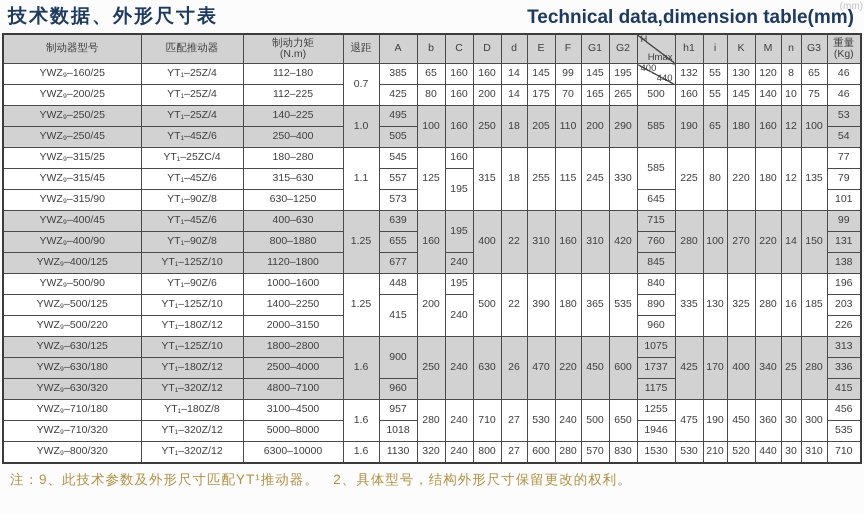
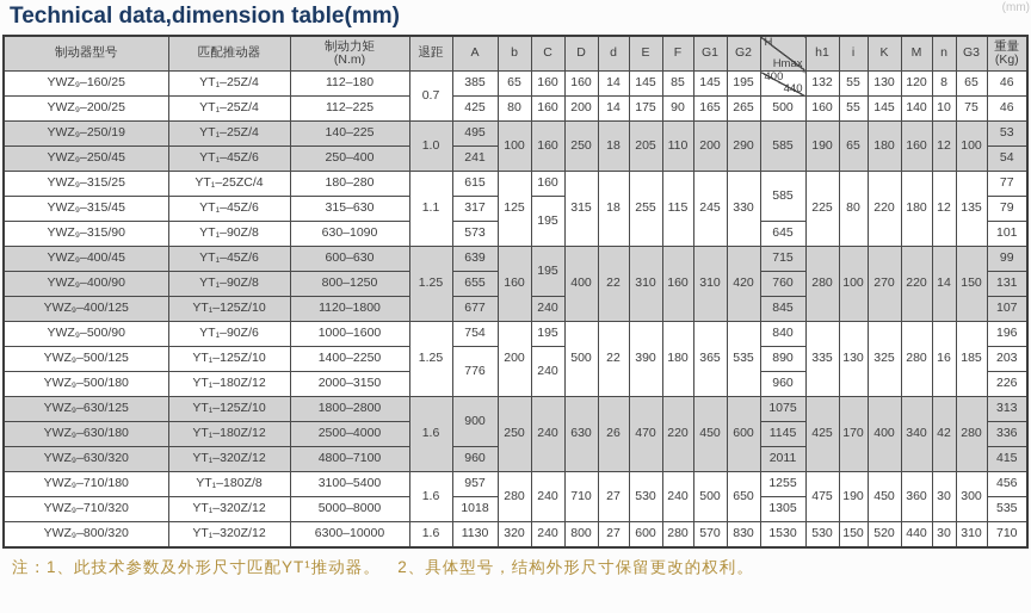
- 技术数据、外形尺寸表
  Technical data,dimension table(mm)
  (mm)
  制动器型号	匹配推动器	制动力矩 (N.m)	退距	A	b	C	D	d	E	F	G1	G2	HHmax	h1	i	K	M	n	G3	重量 (Kg)
- YWZ₉–160/25	YT₁–25Z/4	112–180	0.7	385	65	160	160	14	145	99	145	195	400440	132	55	130	120	8	65	46
+ YWZ₉–160/25	YT₁–25Z/4	112–180	0.7	385	65	160	160	14	145	85	145	195	400440	132	55	130	120	8	65	46
- YWZ₉–200/25	YT₁–25Z/4	112–225	425	80	160	200	14	175	70	165	265	500	160	55	145	140	10	75	46
+ YWZ₉–200/25	YT₁–25Z/4	112–225	425	80	160	200	14	175	90	165	265	500	160	55	145	140	10	75	46
- YWZ₉–250/25	YT₁–25Z/4	140–225	1.0	495	100	160	250	18	205	110	200	290	585	190	65	180	160	12	100	53
+ YWZ₉–250/19	YT₁–25Z/4	140–225	1.0	495	100	160	250	18	205	110	200	290	585	190	65	180	160	12	100	53
- YWZ₉–250/45	YT₁–45Z/6	250–400	505	54
+ YWZ₉–250/45	YT₁–45Z/6	250–400	241	54
- YWZ₉–315/25	YT₁–25ZC/4	180–280	1.1	545	125	160	315	18	255	115	245	330	585	225	80	220	180	12	135	77
+ YWZ₉–315/25	YT₁–25ZC/4	180–280	1.1	615	125	160	315	18	255	115	245	330	585	225	80	220	180	12	135	77
- YWZ₉–315/45	YT₁–45Z/6	315–630	557	195	79
+ YWZ₉–315/45	YT₁–45Z/6	315–630	317	195	79
- YWZ₉–315/90	YT₁–90Z/8	630–1250	573	645	101
+ YWZ₉–315/90	YT₁–90Z/8	630–1090	573	645	101
- YWZ₉–400/45	YT₁–45Z/6	400–630	1.25	639	160	195	400	22	310	160	310	420	715	280	100	270	220	14	150	99
+ YWZ₉–400/45	YT₁–45Z/6	600–630	1.25	639	160	195	400	22	310	160	310	420	715	280	100	270	220	14	150	99
- YWZ₉–400/90	YT₁–90Z/8	800–1880	655	760	131
+ YWZ₉–400/90	YT₁–90Z/8	800–1250	655	760	131
- YWZ₉–400/125	YT₁–125Z/10	1120–1800	677	240	845	138
+ YWZ₉–400/125	YT₁–125Z/10	1120–1800	677	240	845	107
- YWZ₉–500/90	YT₁–90Z/6	1000–1600	1.25	448	200	195	500	22	390	180	365	535	840	335	130	325	280	16	185	196
+ YWZ₉–500/90	YT₁–90Z/6	1000–1600	1.25	754	200	195	500	22	390	180	365	535	840	335	130	325	280	16	185	196
- YWZ₉–500/125	YT₁–125Z/10	1400–2250	415	240	890	203
+ YWZ₉–500/125	YT₁–125Z/10	1400–2250	776	240	890	203
- YWZ₉–500/220	YT₁–180Z/12	2000–3150	960	226
+ YWZ₉–500/180	YT₁–180Z/12	2000–3150	960	226
- YWZ₉–630/125	YT₁–125Z/10	1800–2800	1.6	900	250	240	630	26	470	220	450	600	1075	425	170	400	340	25	280	313
+ YWZ₉–630/125	YT₁–125Z/10	1800–2800	1.6	900	250	240	630	26	470	220	450	600	1075	425	170	400	340	42	280	313
- YWZ₉–630/180	YT₁–180Z/12	2500–4000	1737	336
+ YWZ₉–630/180	YT₁–180Z/12	2500–4000	1145	336
- YWZ₉–630/320	YT₁–320Z/12	4800–7100	960	1175	415
+ YWZ₉–630/320	YT₁–320Z/12	4800–7100	960	2011	415
- YWZ₉–710/180	YT₁–180Z/8	3100–4500	1.6	957	280	240	710	27	530	240	500	650	1255	475	190	450	360	30	300	456
+ YWZ₉–710/180	YT₁–180Z/8	3100–5400	1.6	957	280	240	710	27	530	240	500	650	1255	475	190	450	360	30	300	456
- YWZ₉–710/320	YT₁–320Z/12	5000–8000	1018	1946	535
+ YWZ₉–710/320	YT₁–320Z/12	5000–8000	1018	1305	535
- YWZ₉–800/320	YT₁–320Z/12	6300–10000	1.6	1130	320	240	800	27	600	280	570	830	1530	530	210	520	440	30	310	710
+ YWZ₉–800/320	YT₁–320Z/12	6300–10000	1.6	1130	320	240	800	27	600	280	570	830	1530	530	150	520	440	30	310	710
- 注：9、此技术参数及外形尺寸匹配YT¹推动器。 2、具体型号，结构外形尺寸保留更改的权利。
+ 注：1、此技术参数及外形尺寸匹配YT¹推动器。 2、具体型号，结构外形尺寸保留更改的权利。
